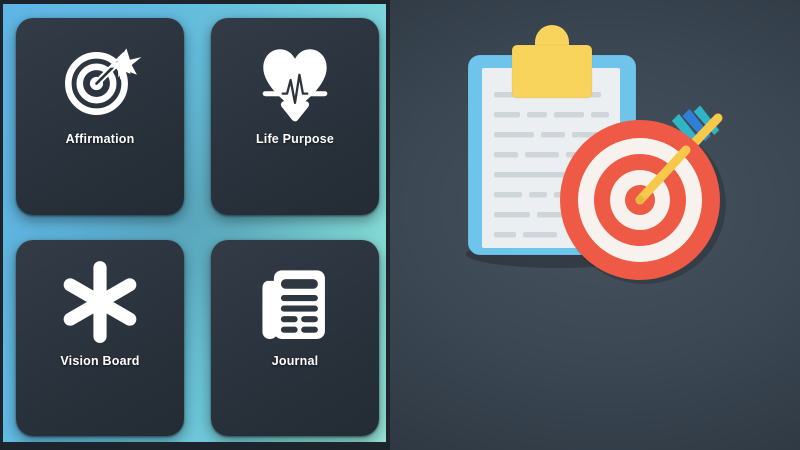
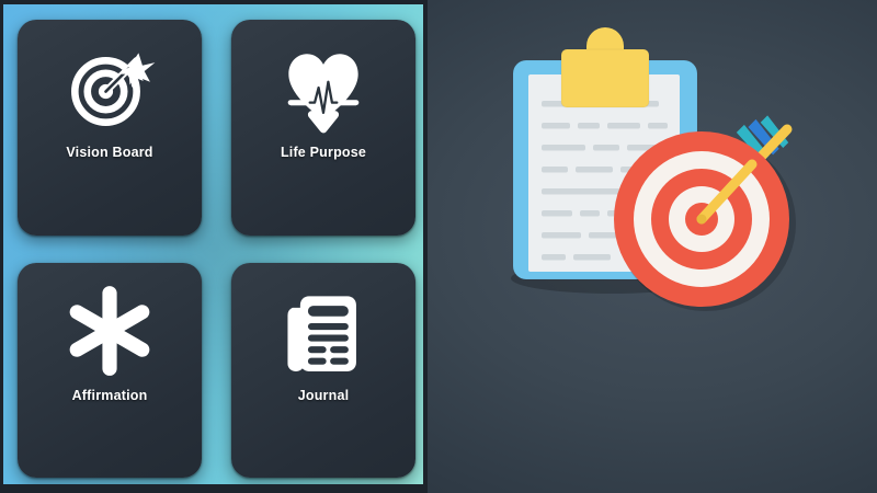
- Affirmation
+ Vision Board
  Life Purpose
- Vision Board
+ Affirmation
  Journal
